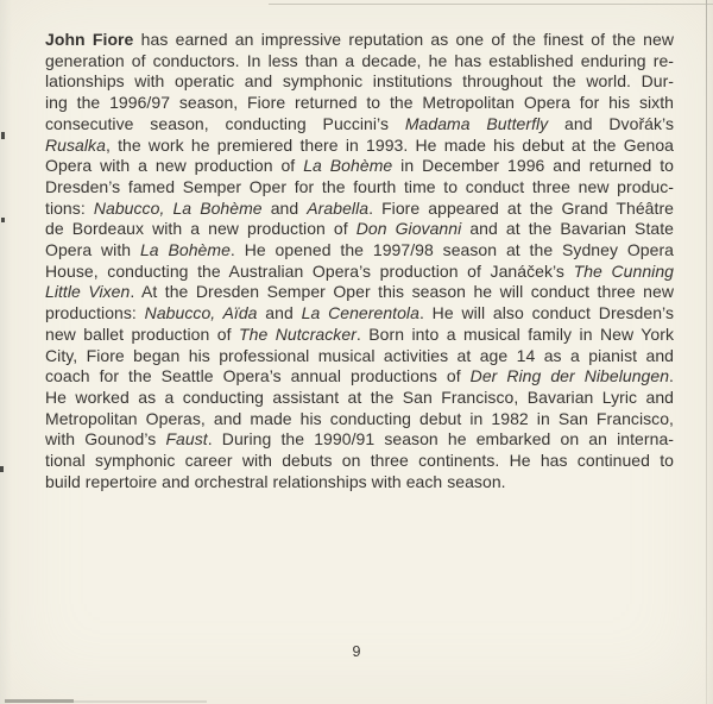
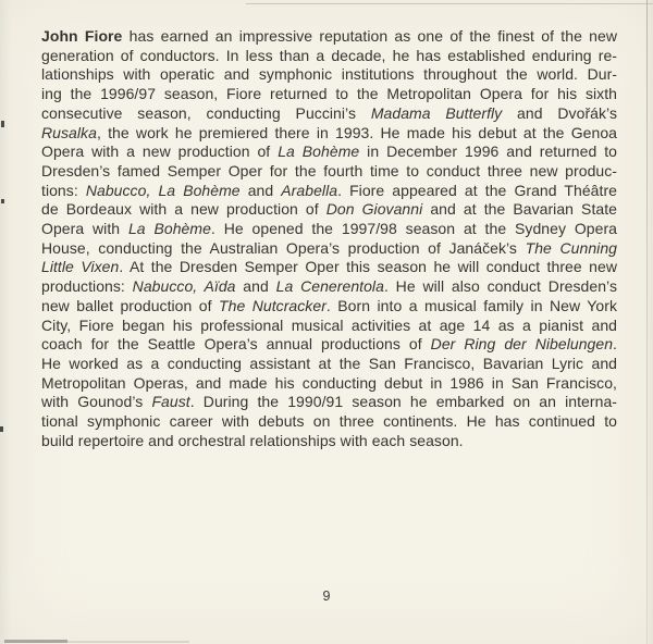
  John Fiore has earned an impressive reputation as one of the finest of the new
  generation of conductors. In less than a decade, he has established enduring re-
  lationships with operatic and symphonic institutions throughout the world. Dur-
  ing the 1996/97 season, Fiore returned to the Metropolitan Opera for his sixth
  consecutive season, conducting Puccini’s Madama Butterfly and Dvořák’s
  Rusalka, the work he premiered there in 1993. He made his debut at the Genoa
  Opera with a new production of La Bohème in December 1996 and returned to
  Dresden’s famed Semper Oper for the fourth time to conduct three new produc-
  tions: Nabucco, La Bohème and Arabella. Fiore appeared at the Grand Théâtre
  de Bordeaux with a new production of Don Giovanni and at the Bavarian State
  Opera with La Bohème. He opened the 1997/98 season at the Sydney Opera
  House, conducting the Australian Opera’s production of Janáček’s The Cunning
  Little Vixen. At the Dresden Semper Oper this season he will conduct three new
  productions: Nabucco, Aïda and La Cenerentola. He will also conduct Dresden’s
  new ballet production of The Nutcracker. Born into a musical family in New York
  City, Fiore began his professional musical activities at age 14 as a pianist and
  coach for the Seattle Opera’s annual productions of Der Ring der Nibelungen.
  He worked as a conducting assistant at the San Francisco, Bavarian Lyric and
- Metropolitan Operas, and made his conducting debut in 1982 in San Francisco,
+ Metropolitan Operas, and made his conducting debut in 1986 in San Francisco,
  with Gounod’s Faust. During the 1990/91 season he embarked on an interna-
  tional symphonic career with debuts on three continents. He has continued to
  build repertoire and orchestral relationships with each season.
  9
